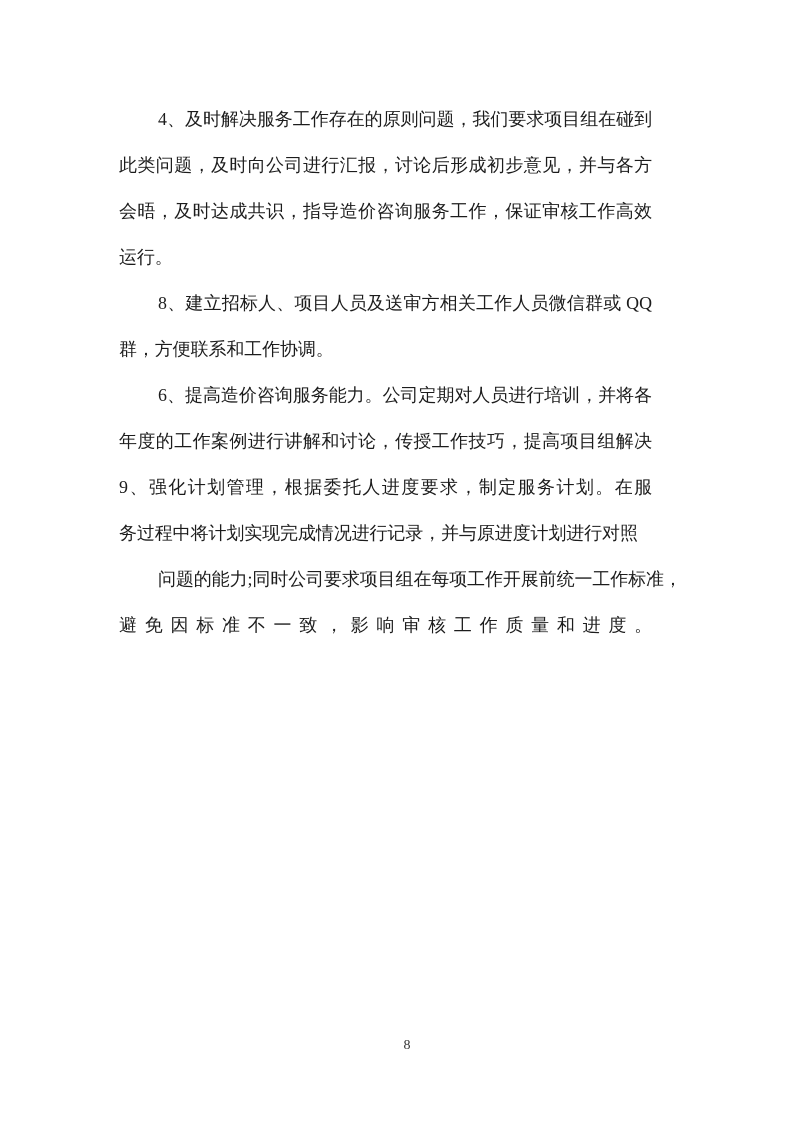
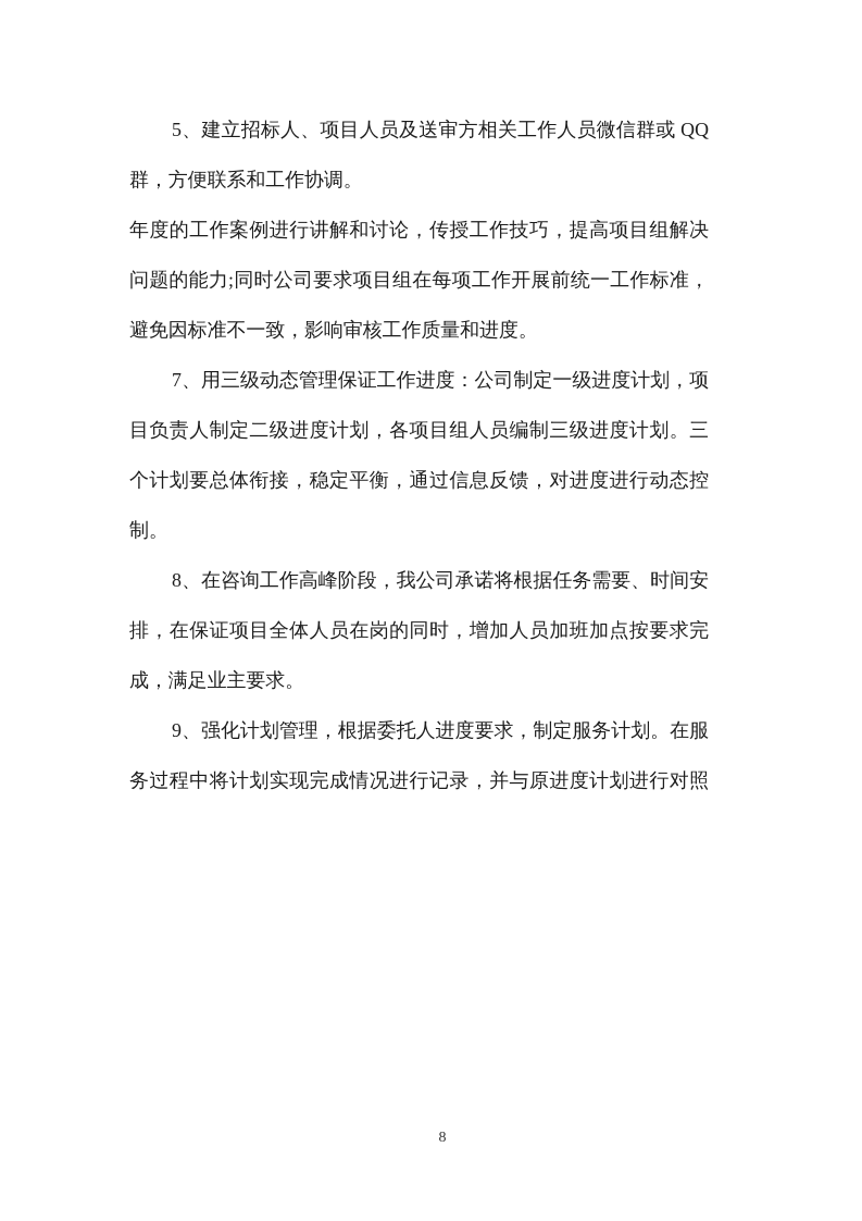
- 4、及时解决服务工作存在的原则问题，我们要求项目组在碰到
- 此类问题，及时向公司进行汇报，讨论后形成初步意见，并与各方
- 会晤，及时达成共识，指导造价咨询服务工作，保证审核工作高效
- 运行。
- 8、建立招标人、项目人员及送审方相关工作人员微信群或 QQ
+ 5、建立招标人、项目人员及送审方相关工作人员微信群或 QQ
  群，方便联系和工作协调。
- 6、提高造价咨询服务能力。公司定期对人员进行培训，并将各
  年度的工作案例进行讲解和讨论，传授工作技巧，提高项目组解决
- 9、强化计划管理，根据委托人进度要求，制定服务计划。在服
+ 问题的能力;同时公司要求项目组在每项工作开展前统一工作标准，
- 务过程中将计划实现完成情况进行记录，并与原进度计划进行对照
+ 避免因标准不一致，影响审核工作质量和进度。
+ 7、用三级动态管理保证工作进度：公司制定一级进度计划，项
+ 目负责人制定二级进度计划，各项目组人员编制三级进度计划。三
+ 个计划要总体衔接，稳定平衡，通过信息反馈，对进度进行动态控
+ 制。
+ 8、在咨询工作高峰阶段，我公司承诺将根据任务需要、时间安
+ 排，在保证项目全体人员在岗的同时，增加人员加班加点按要求完
+ 成，满足业主要求。
- 问题的能力;同时公司要求项目组在每项工作开展前统一工作标准，
+ 9、强化计划管理，根据委托人进度要求，制定服务计划。在服
- 避免因标准不一致，影响审核工作质量和进度。
+ 务过程中将计划实现完成情况进行记录，并与原进度计划进行对照
  8
